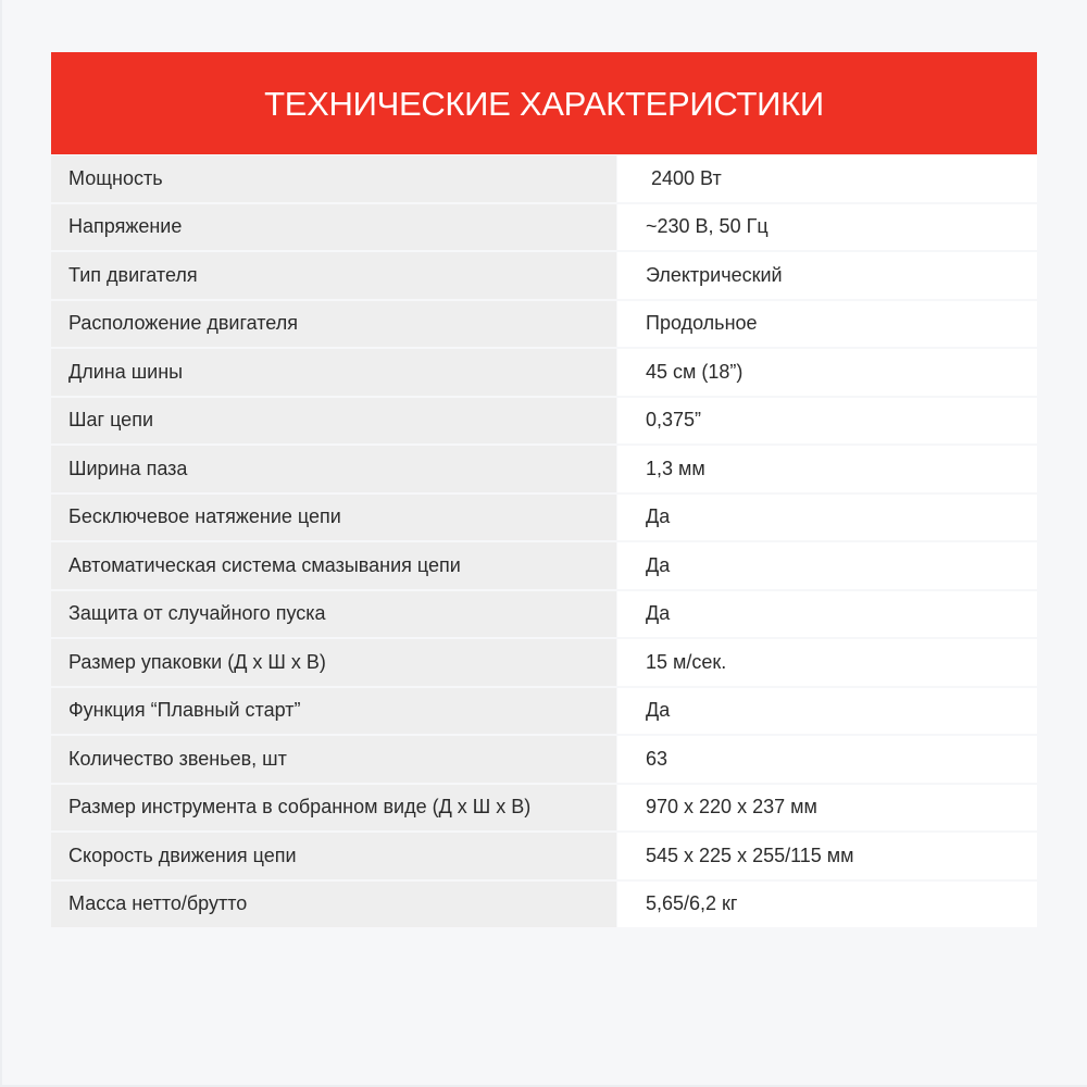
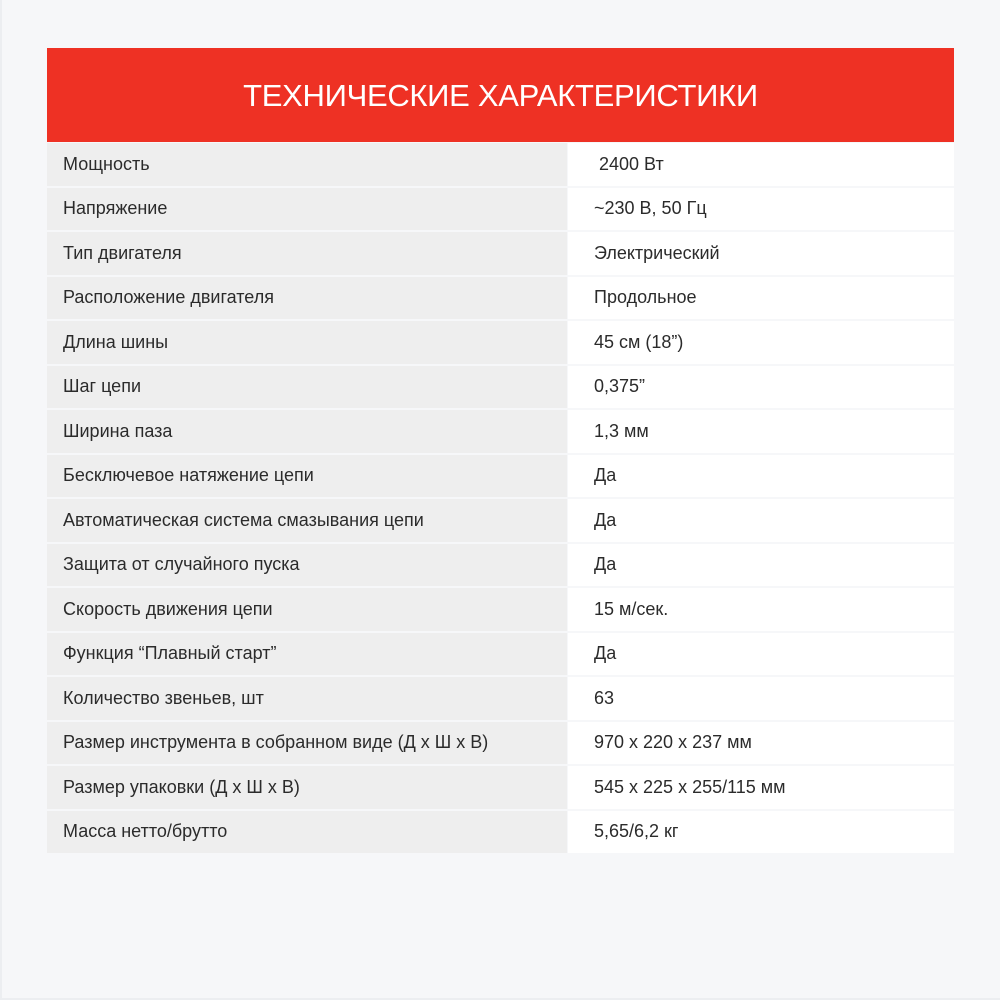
  ТЕХНИЧЕСКИЕ ХАРАКТЕРИСТИКИ
  Мощность
  2400 Вт
  Напряжение
  ~230 В, 50 Гц
  Тип двигателя
  Электрический
  Расположение двигателя
  Продольное
  Длина шины
  45 см (18”)
  Шаг цепи
  0,375”
  Ширина паза
  1,3 мм
  Бесключевое натяжение цепи
  Да
  Автоматическая система смазывания цепи
  Да
  Защита от случайного пуска
  Да
- Размер упаковки (Д х Ш х В)
+ Скорость движения цепи
  15 м/сек.
  Функция “Плавный старт”
  Да
  Количество звеньев, шт
  63
  Размер инструмента в собранном виде (Д х Ш х В)
  970 х 220 х 237 мм
- Скорость движения цепи
+ Размер упаковки (Д х Ш х В)
  545 х 225 х 255/115 мм
  Масса нетто/брутто
  5,65/6,2 кг
